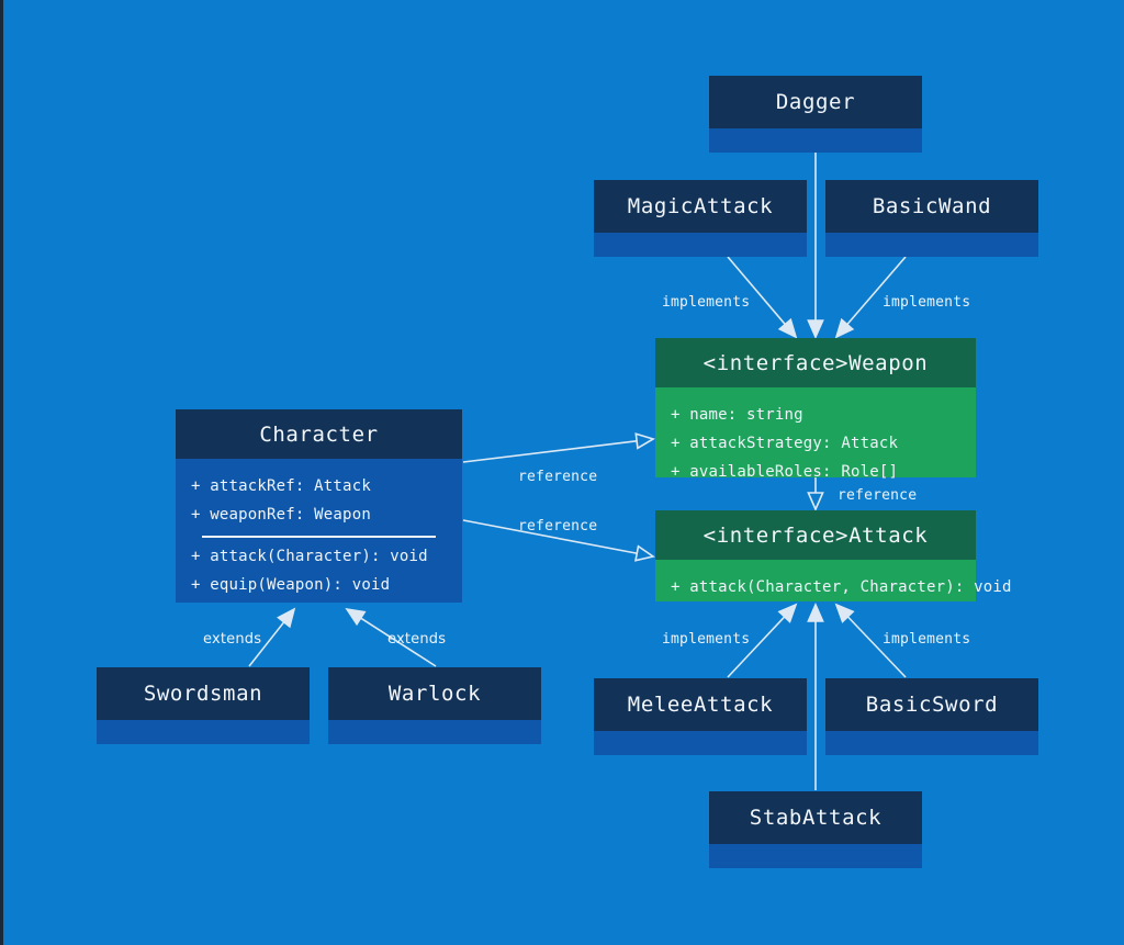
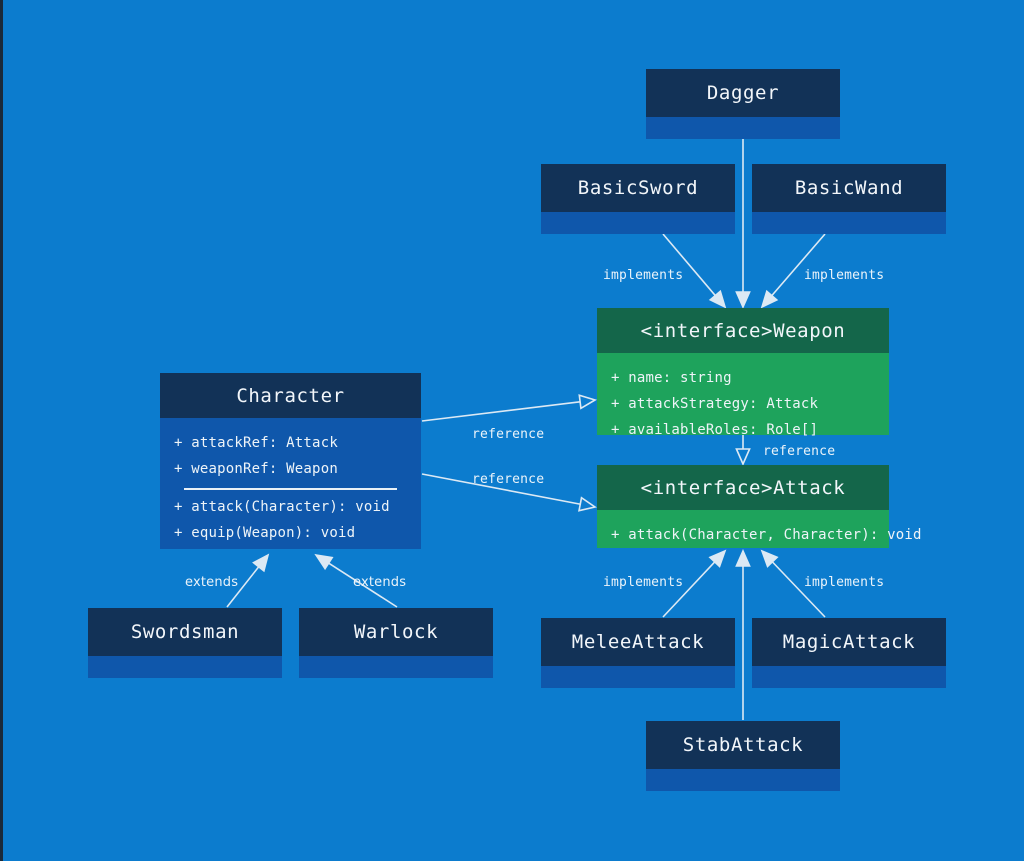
  Dagger
- MagicAttack
+ BasicSword
  BasicWand
  <interface>Weapon
  + name: string
  + attackStrategy: Attack
  + availableRoles: Role[]
  <interface>Attack
  + attack(Character, Character): void
  Character
  + attackRef: Attack
  + weaponRef: Weapon
  + attack(Character): void
  + equip(Weapon): void
  Swordsman
  Warlock
  MeleeAttack
- BasicSword
+ MagicAttack
  StabAttack
  implements
  implements
  reference
  reference
  reference
  extends
  extends
  implements
  implements
